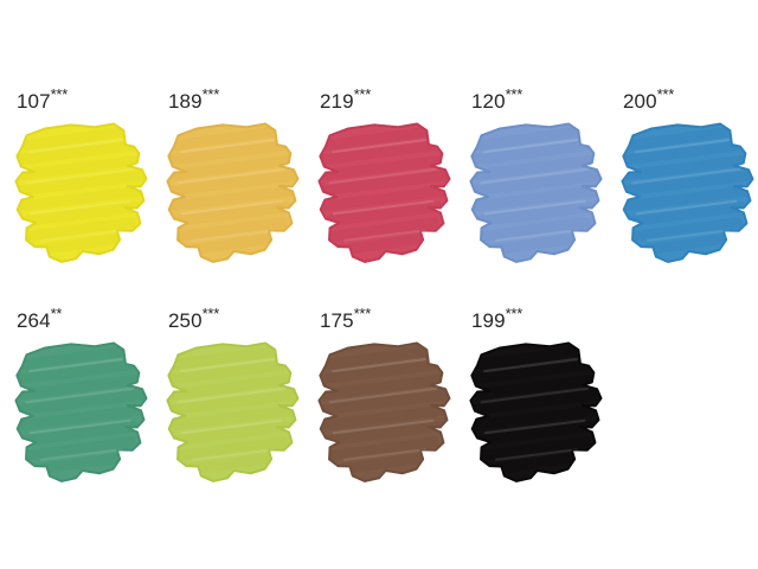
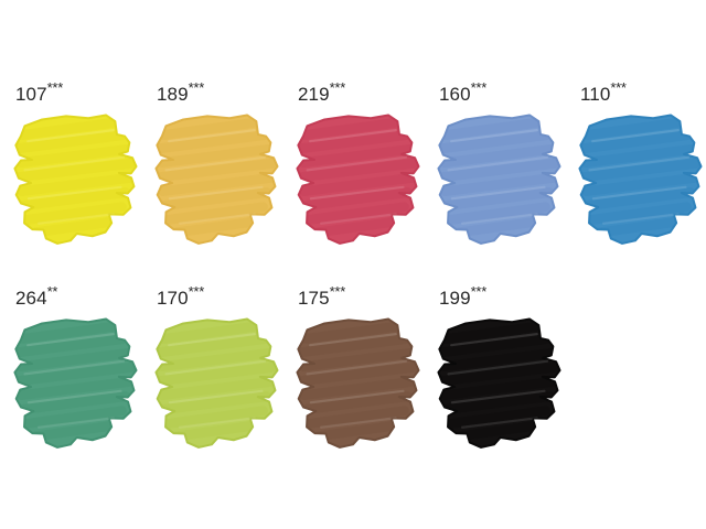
  107***
  189***
  219***
- 120***
+ 160***
- 200***
+ 110***
  264**
- 250***
+ 170***
  175***
  199***
